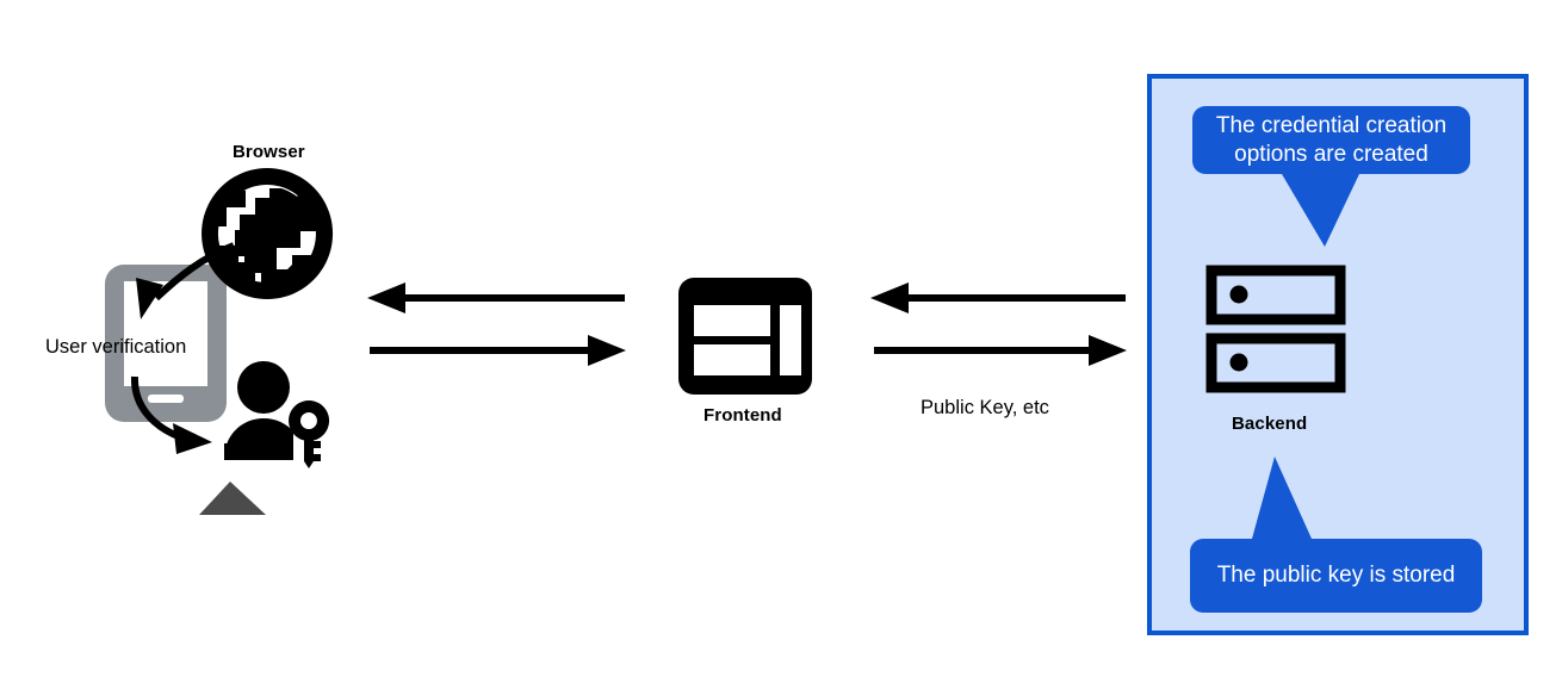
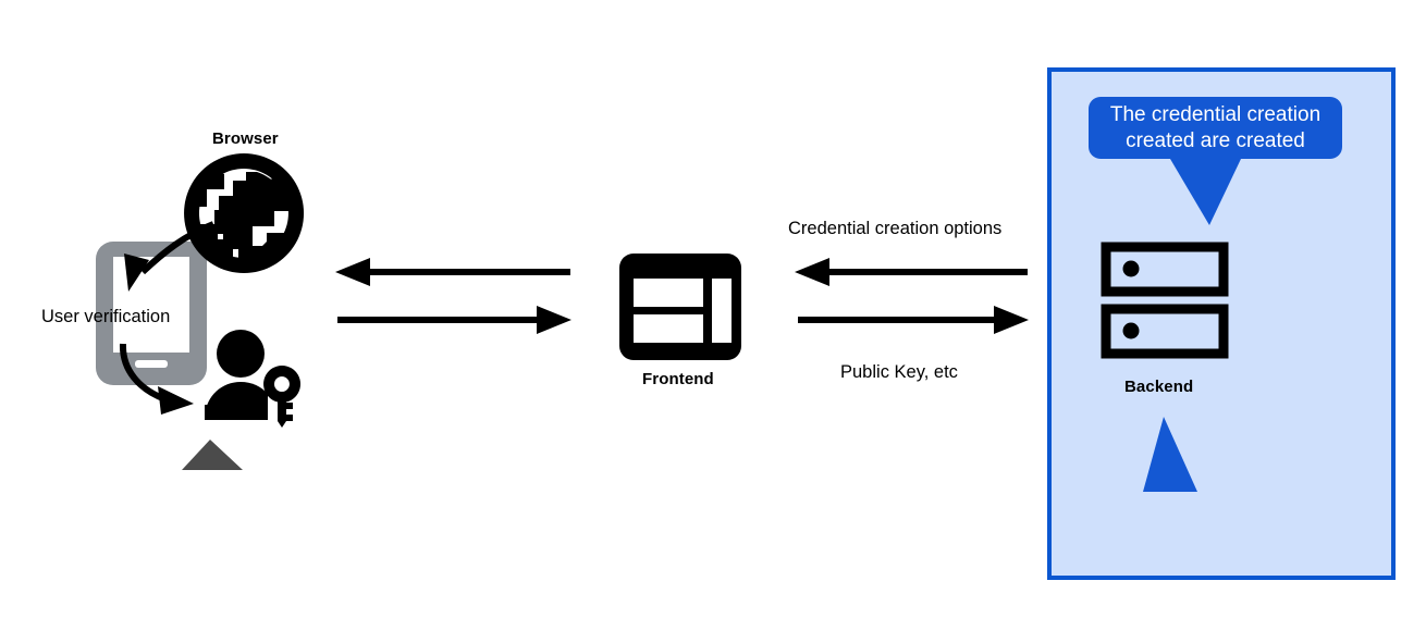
  Browser
  User verification
  Frontend
+ Credential creation options
  Public Key, etc
  Backend
- The credential creation options are created
+ The credential creation created are created
- The public key is stored
